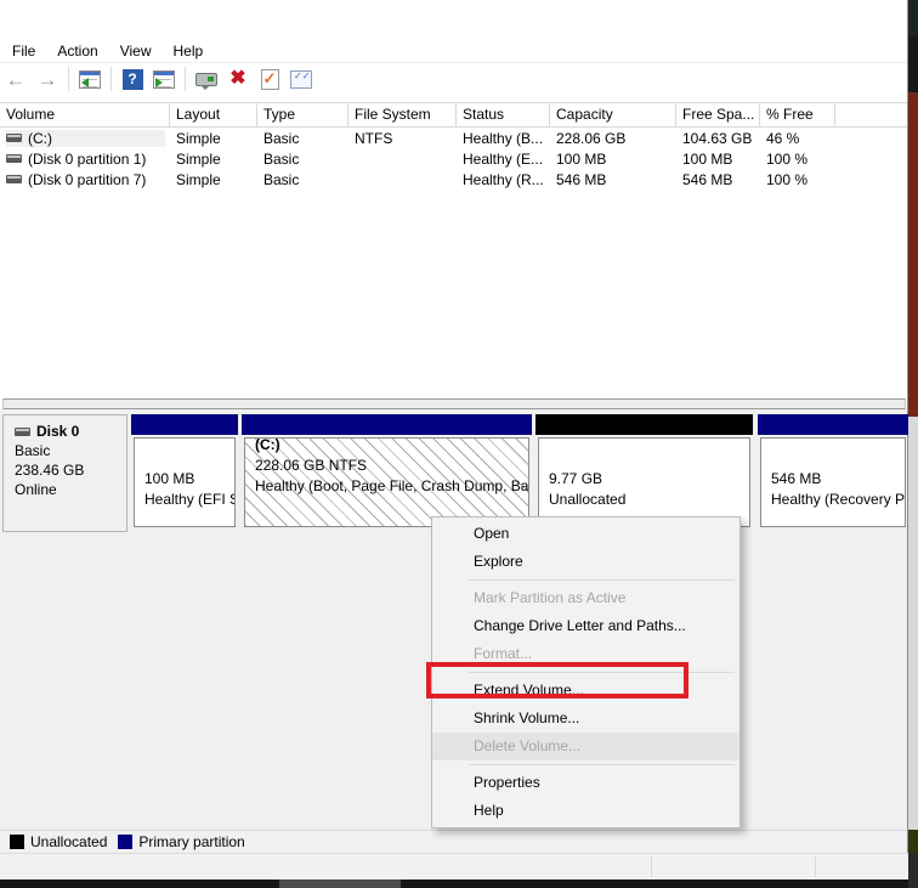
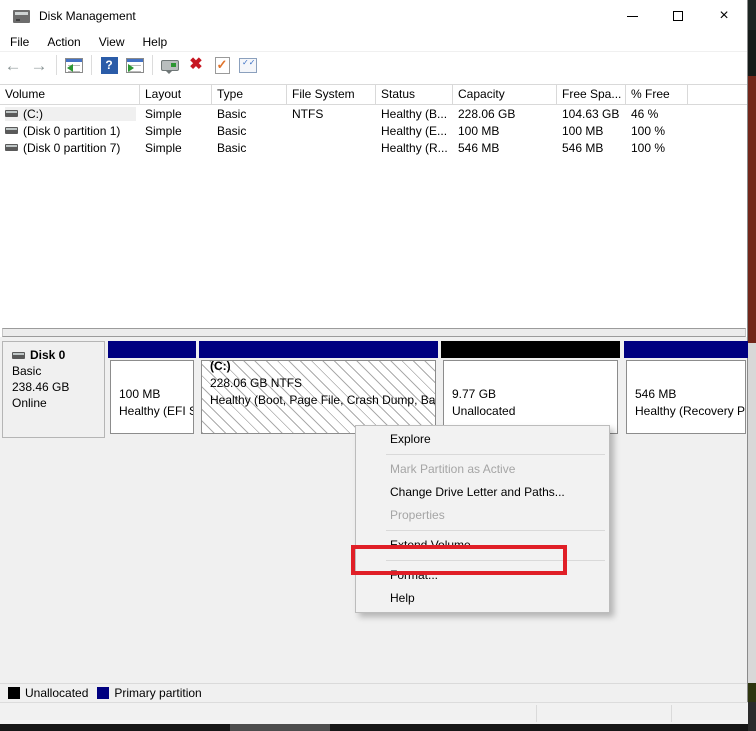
+ Disk Management
+ ×
  File
  Action
  View
  Help
  ←
  →
  ?
  ✖
  ✓
  ✓✓
  Volume
  Layout
  Type
  File System
  Status
  Capacity
  Free Spa...
  % Free
  (C:)
  Simple
  Basic
  NTFS
  Healthy (B...
  228.06 GB
  104.63 GB
  46 %
  (Disk 0 partition 1)
  Simple
  Basic
  Healthy (E...
  100 MB
  100 MB
  100 %
  (Disk 0 partition 7)
  Simple
  Basic
  Healthy (R...
  546 MB
  546 MB
  100 %
  Disk 0
  Basic
  238.46 GB
  Online
  100 MB
  Healthy (EFI
  (C:)
  228.06 GB NTFS
  Healthy (Boot, Page File, Crash Dump, Ba
  9.77 GB
  Unallocated
  546 MB
  Healthy (Recovery P
  Unallocated
  Primary partition
- Open
  Explore
  Mark Partition as Active
  Change Drive Letter and Paths...
- Format...
+ Properties
  Extend Volume...
- Shrink Volume...
- Delete Volume...
- Properties
+ Format...
  Help
